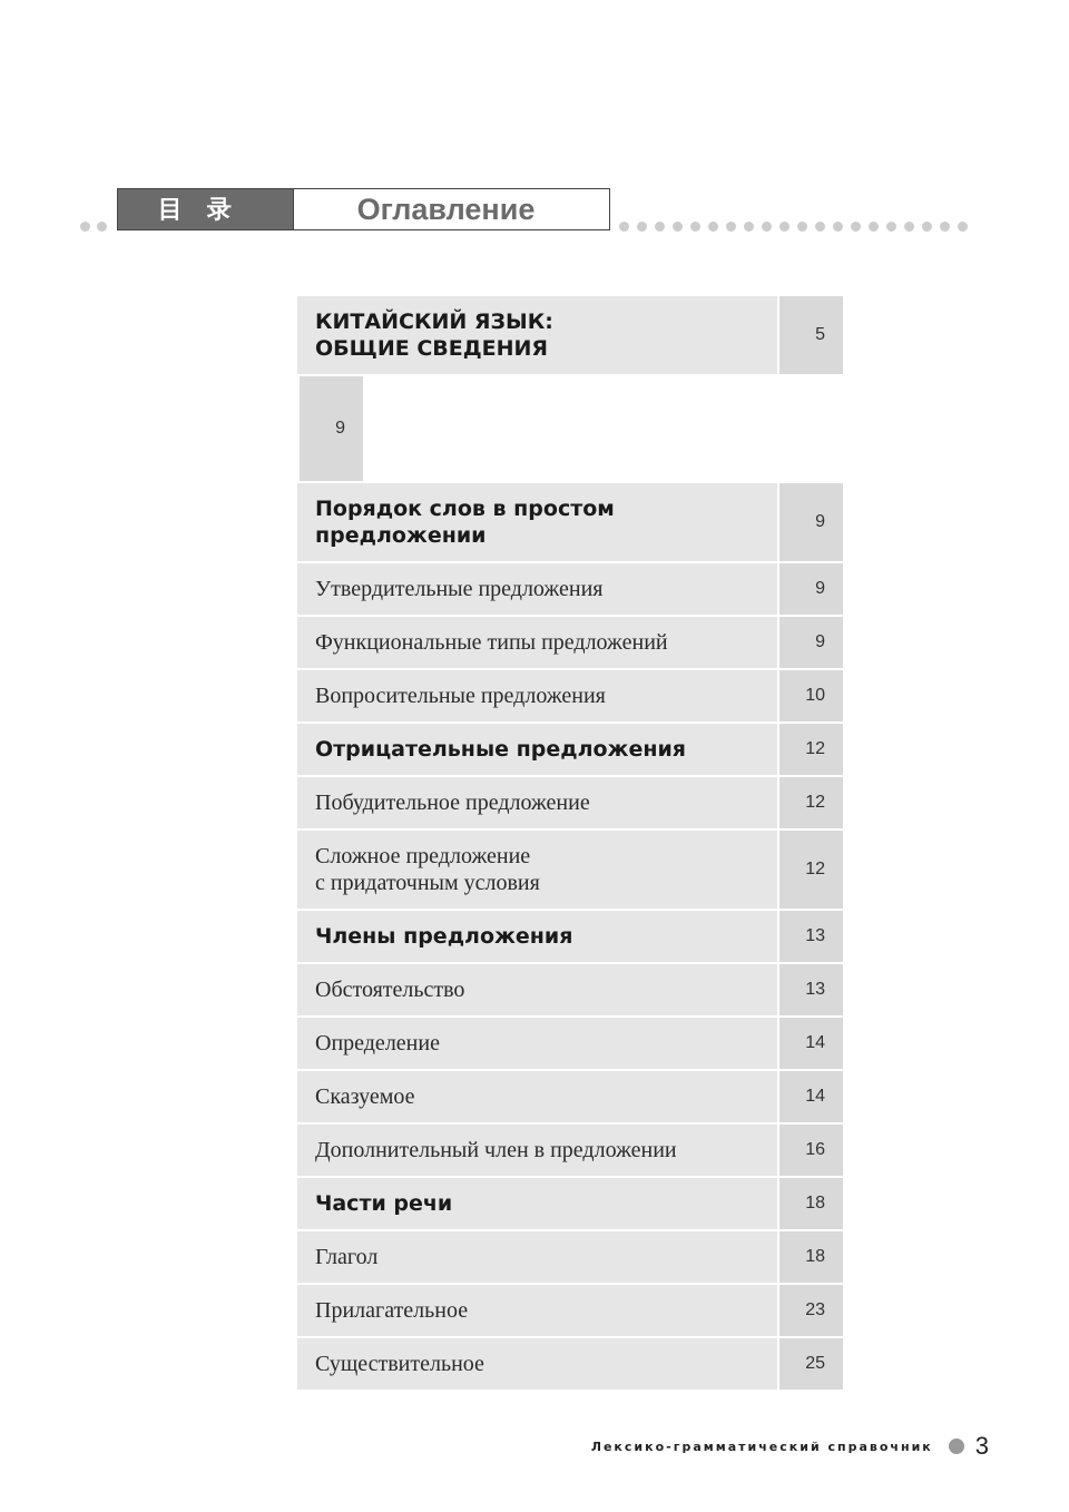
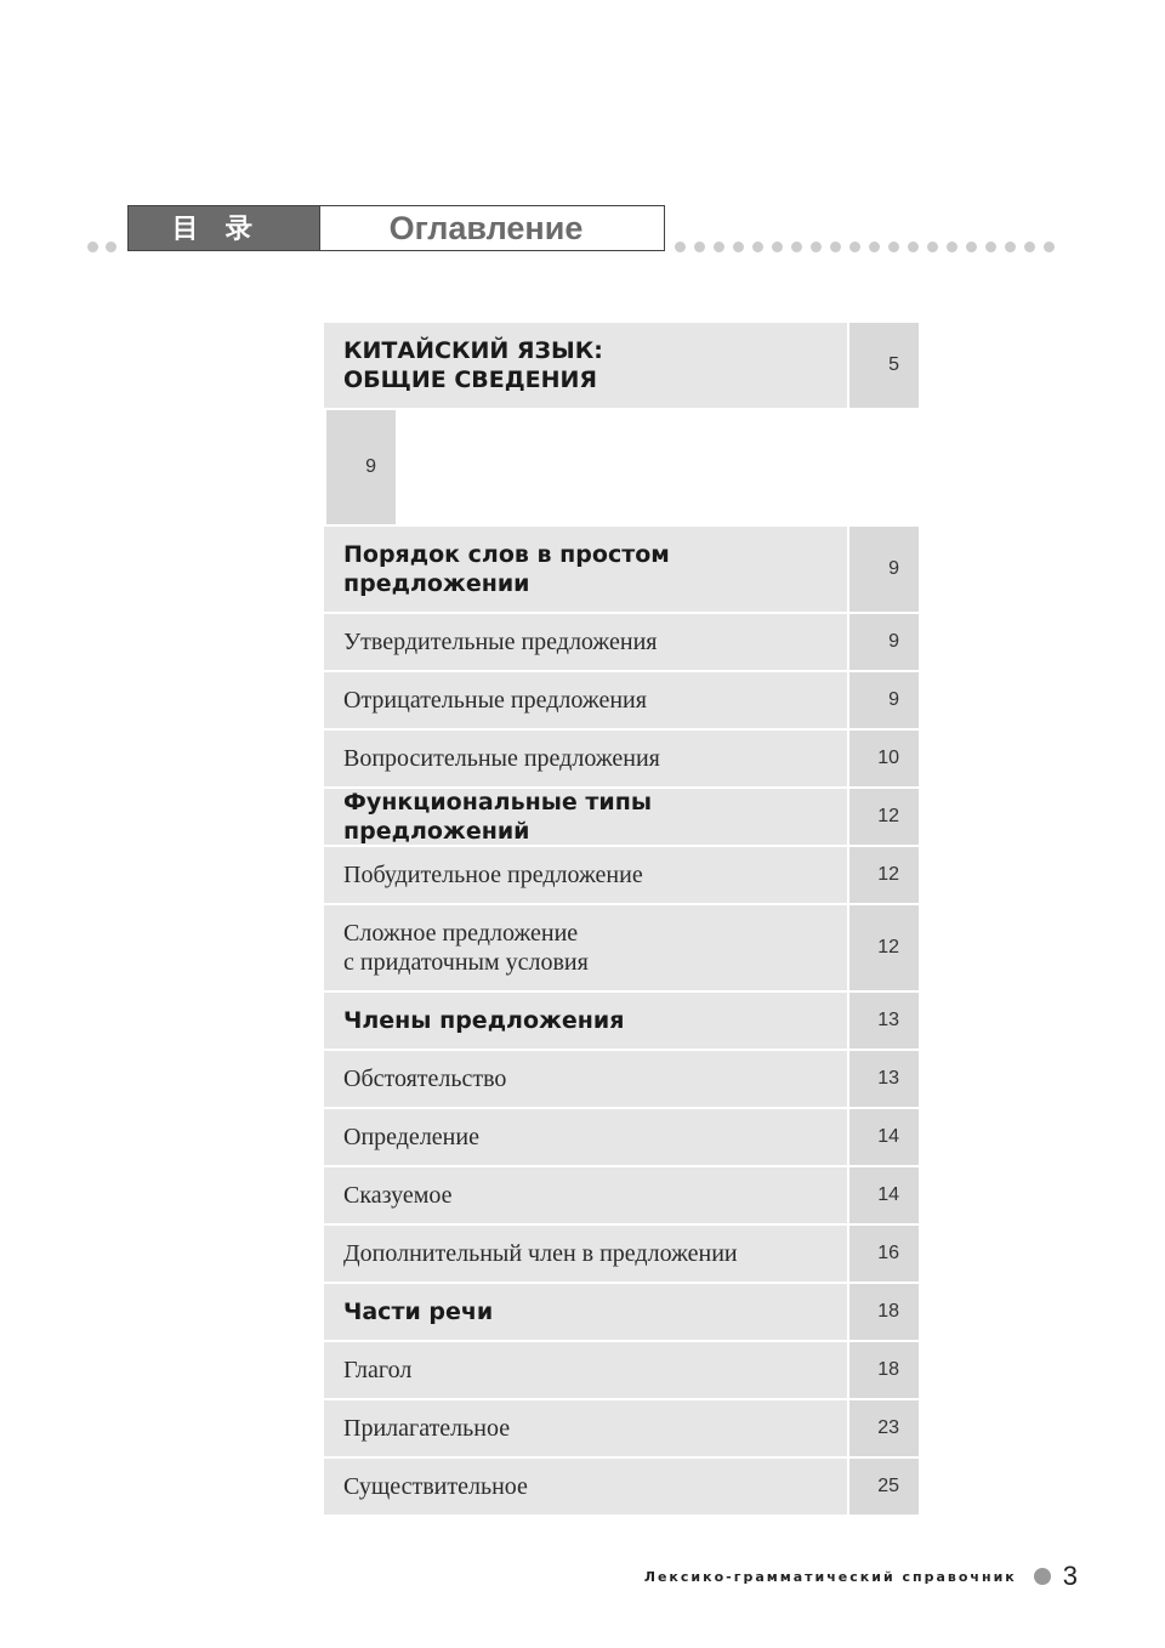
  目录
  Оглавление
  КИТАЙСКИЙ ЯЗЫК:
  ОБЩИЕ СВЕДЕНИЯ
  5
  9
  Порядок слов в простом
  предложении
  9
  Утвердительные предложения
  9
- Функциональные типы предложений
+ Отрицательные предложения
  9
  Вопросительные предложения
  10
- Отрицательные предложения
+ Функциональные типы предложений
  12
  Побудительное предложение
  12
  Сложное предложение
  с придаточным условия
  12
  Члены предложения
  13
  Обстоятельство
  13
  Определение
  14
  Сказуемое
  14
  Дополнительный член в предложении
  16
  Части речи
  18
  Глагол
  18
  Прилагательное
  23
  Существительное
  25
  Лексико-грамматический справочник
  3
